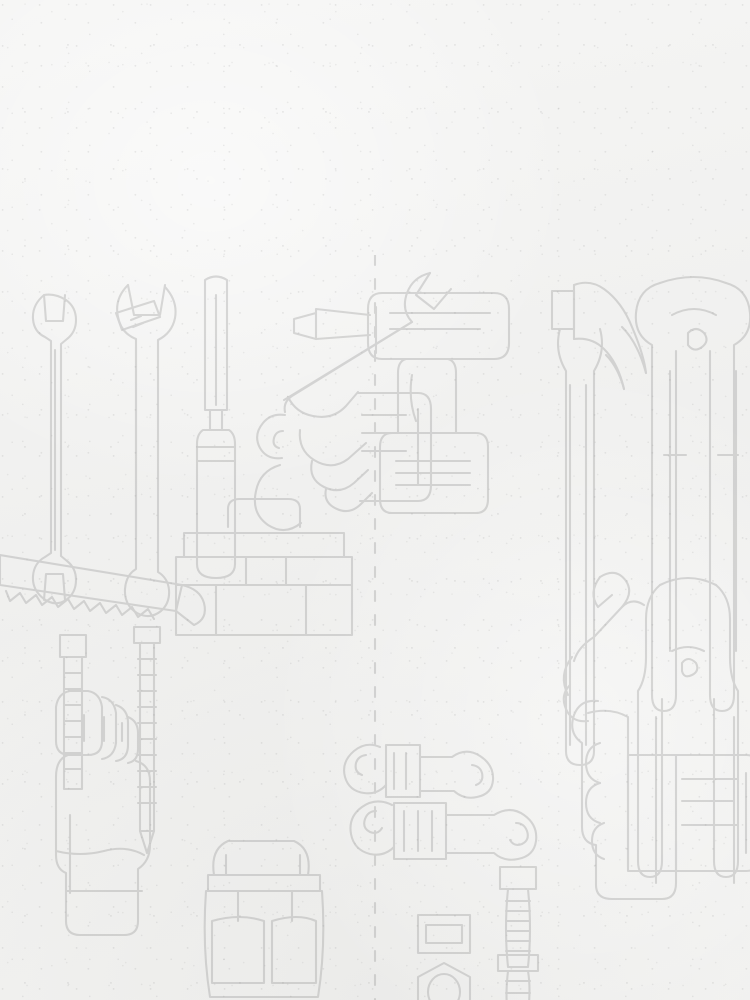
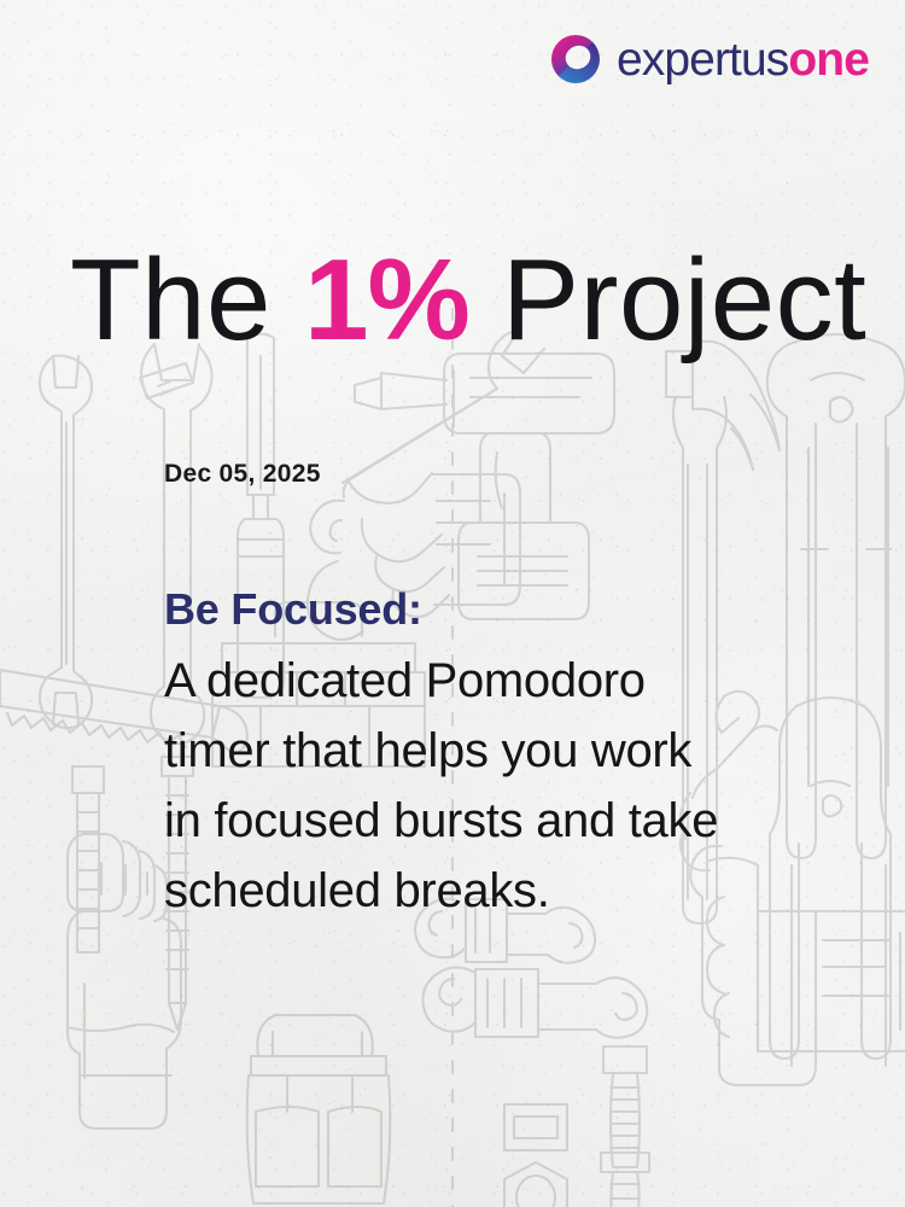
+ expertusone
+ The 1% Project
+ Dec 05, 2025
+ Be Focused:
+ A dedicated Pomodoro timer that helps you work in focused bursts and take scheduled breaks.
